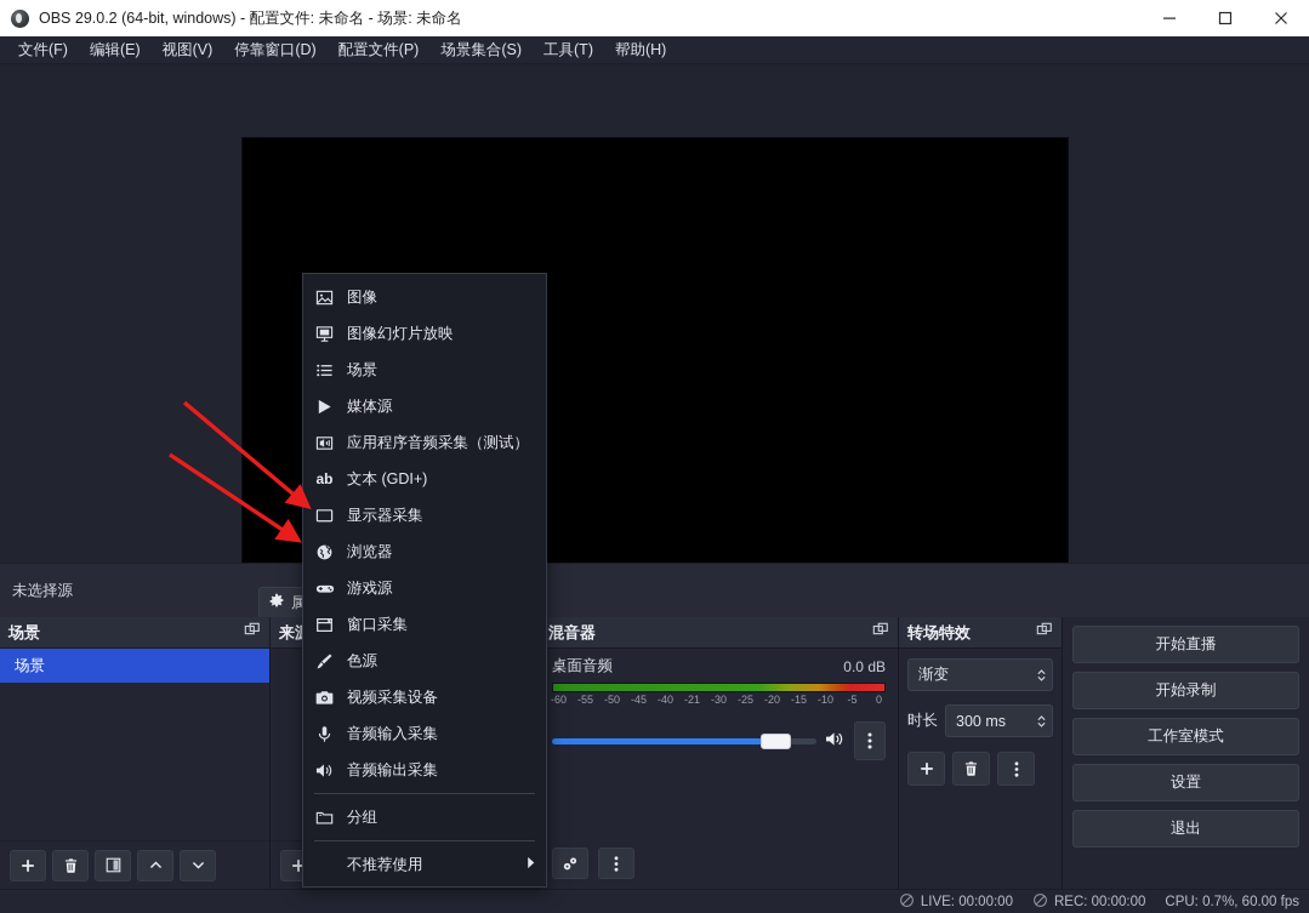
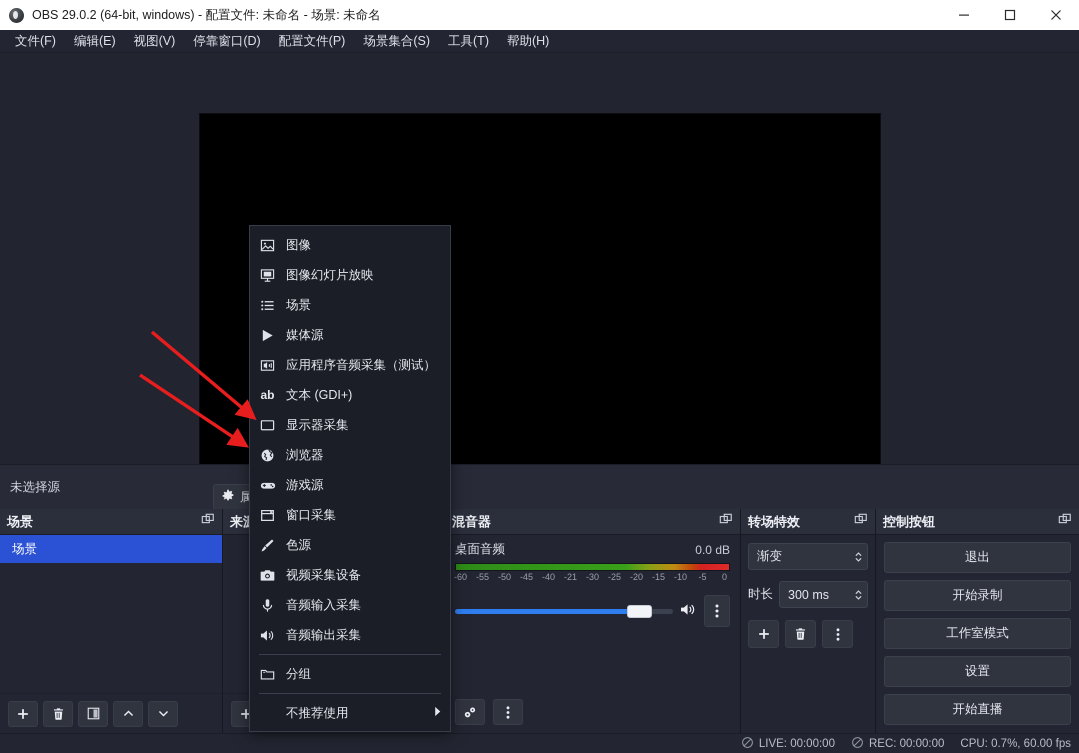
  OBS 29.0.2 (64-bit, windows) - 配置文件: 未命名 - 场景: 未命名
  文件(F)
  编辑(E)
  视图(V)
  停靠窗口(D)
  配置文件(P)
  场景集合(S)
  工具(T)
  帮助(H)
  未选择源
  属
  场景
  场景
  混音器
  桌面音频
  0.0 dB
  -60
  -55
  -50
  -45
  -40
  -21
  -30
  -25
  -20
  -15
  -10
  -5
  0
  转场特效
  渐变
  时长
  300 ms
+ 控制按钮
- 开始直播
+ 退出
  开始录制
  工作室模式
  设置
- 退出
+ 开始直播
  LIVE: 00:00:00
  REC: 00:00:00
  CPU: 0.7%, 60.00 fps
  图像
  图像幻灯片放映
  场景
  媒体源
  应用程序音频采集（测试）
  ab
  文本 (GDI+)
  显示器采集
  浏览器
  游戏源
  窗口采集
  色源
  视频采集设备
  音频输入采集
  音频输出采集
  分组
  不推荐使用
